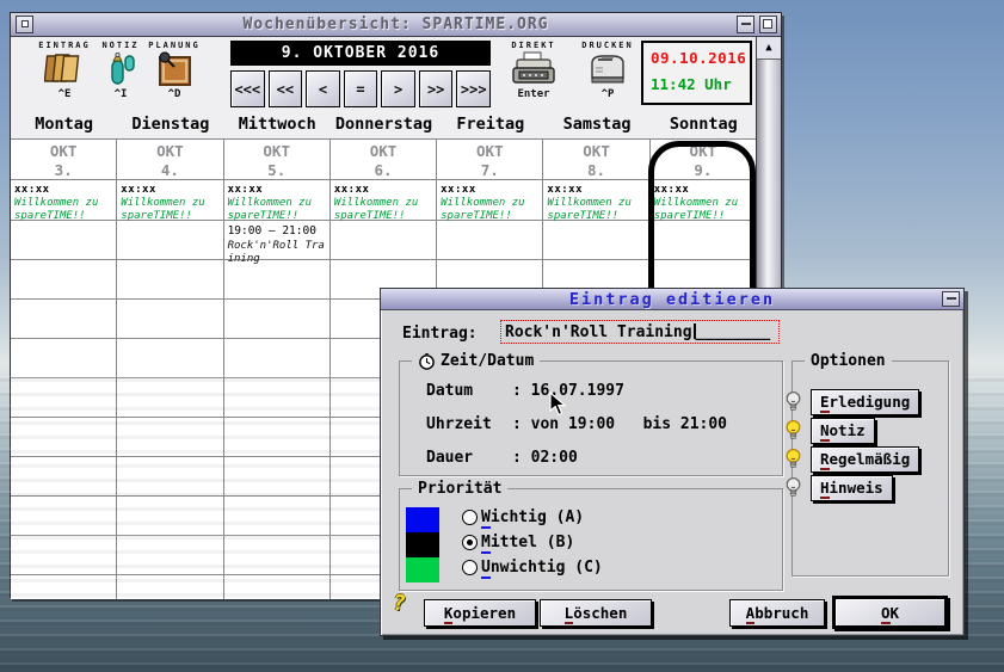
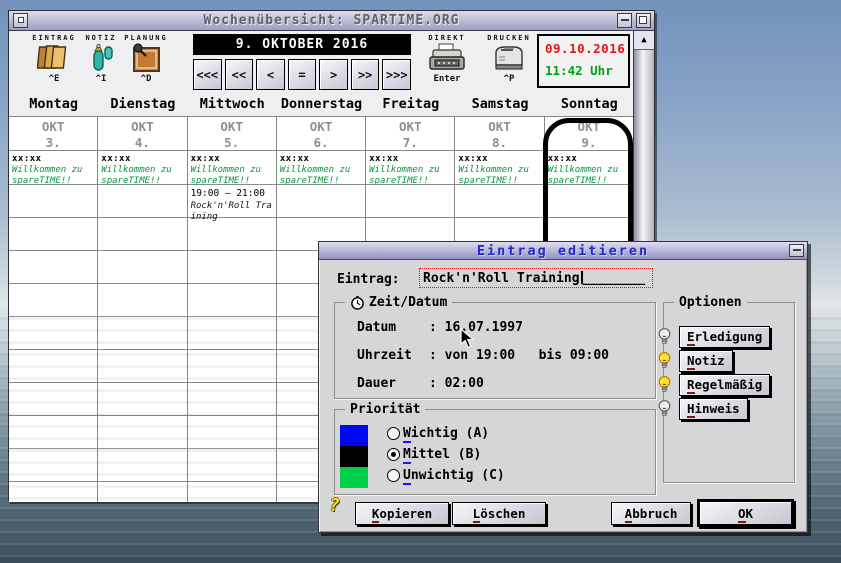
  Wochenübersicht: SPARTIME.ORG
  EINTRAG
  ^E
  NOTIZ
  ^I
  PLANUNG
  ^D
  9. OKTOBER 2016
  <<<
  <<
  <
  =
  >
  >>
  >>>
  DIREKT
  Enter
  DRUCKEN
  ^P
  09.10.2016
  11:42 Uhr
  Montag
  Dienstag
  Mittwoch
  Donnerstag
  Freitag
  Samstag
  Sonntag
  OKT
  3.
  xx:xx
  Willkommen zu spareTIME!!
  OKT
  4.
  xx:xx
  Willkommen zu spareTIME!!
  OKT
  5.
  xx:xx
  Willkommen zu spareTIME!!
  19:00 — 21:00
  Rock'n'Roll Training
  OKT
  6.
  xx:xx
  Willkommen zu spareTIME!!
  OKT
  7.
  xx:xx
  Willkommen zu spareTIME!!
  OKT
  8.
  xx:xx
  Willkommen zu spareTIME!!
  OKT
  9.
  xx:xx
  Willkommen zu spareTIME!!
  ▲
  Eintrag editieren
  Eintrag:
  Rock'n'Roll Training ________
  Zeit/Datum
  Datum : 16.07.1997
- Uhrzeit : von 19:00 bis 21:00
+ Uhrzeit : von 19:00 bis 09:00
  Dauer : 02:00
  Priorität
  Wichtig (A)
  Mittel (B)
  Unwichtig (C)
  Optionen
  Erledigung
  Notiz
  Regelmäßig
  Hinweis
  ?
  Kopieren
  Löschen
  Abbruch
  OK
